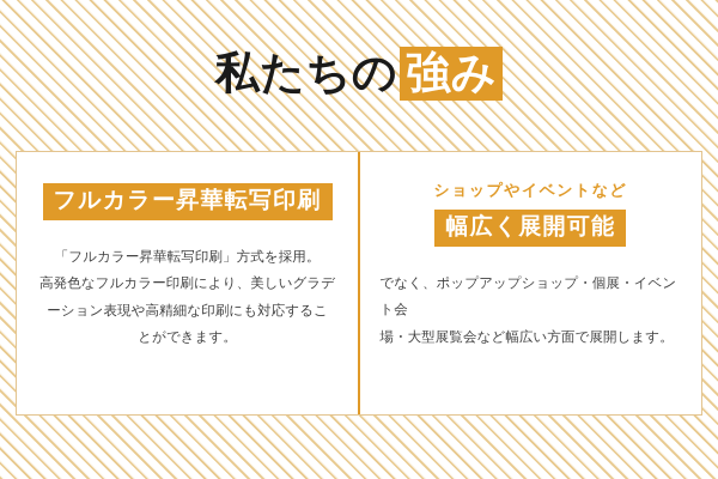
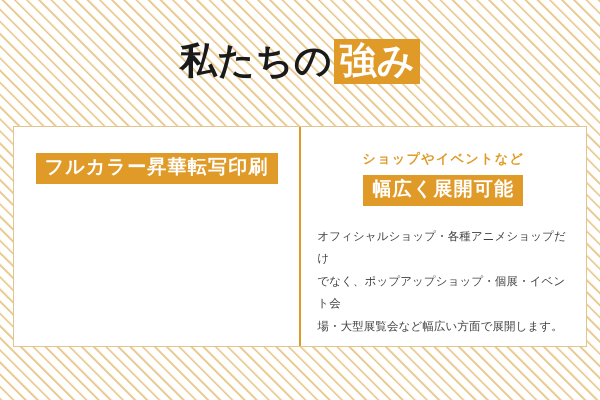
  私たちの
  強み
  フルカラー昇華転写印刷
- 「フルカラー昇華転写印刷」方式を採用。
- 高発色なフルカラー印刷により、美しいグラデ
- ーション表現や高精細な印刷にも対応するこ
- とができます。
  ショップやイベントなど
  幅広く展開可能
+ オフィシャルショップ・各種アニメショップだけ
  でなく、ポップアップショップ・個展・イベント会
  場・大型展覧会など幅広い方面で展開します。
